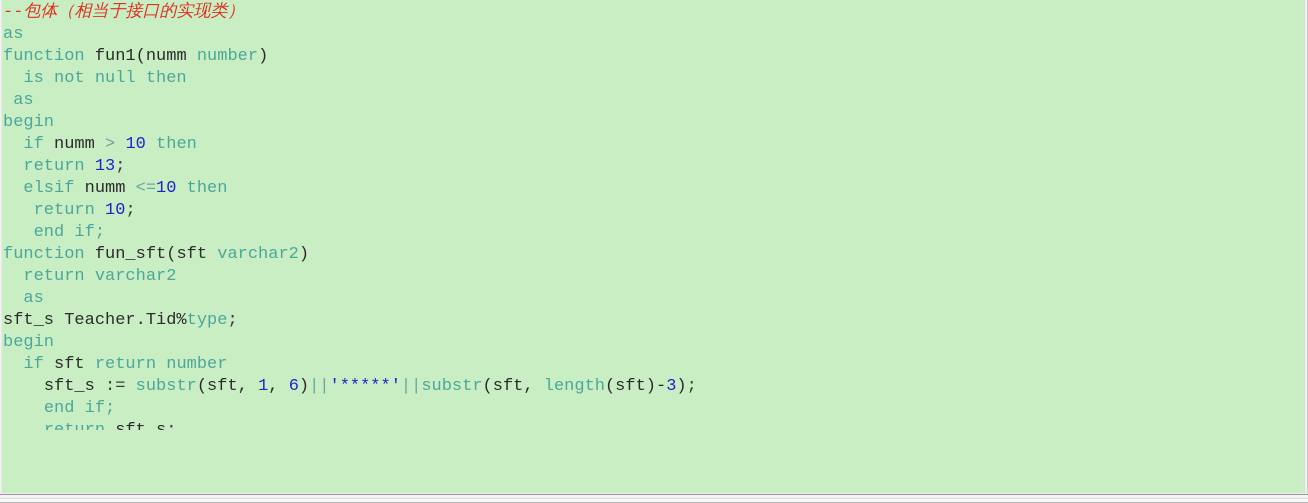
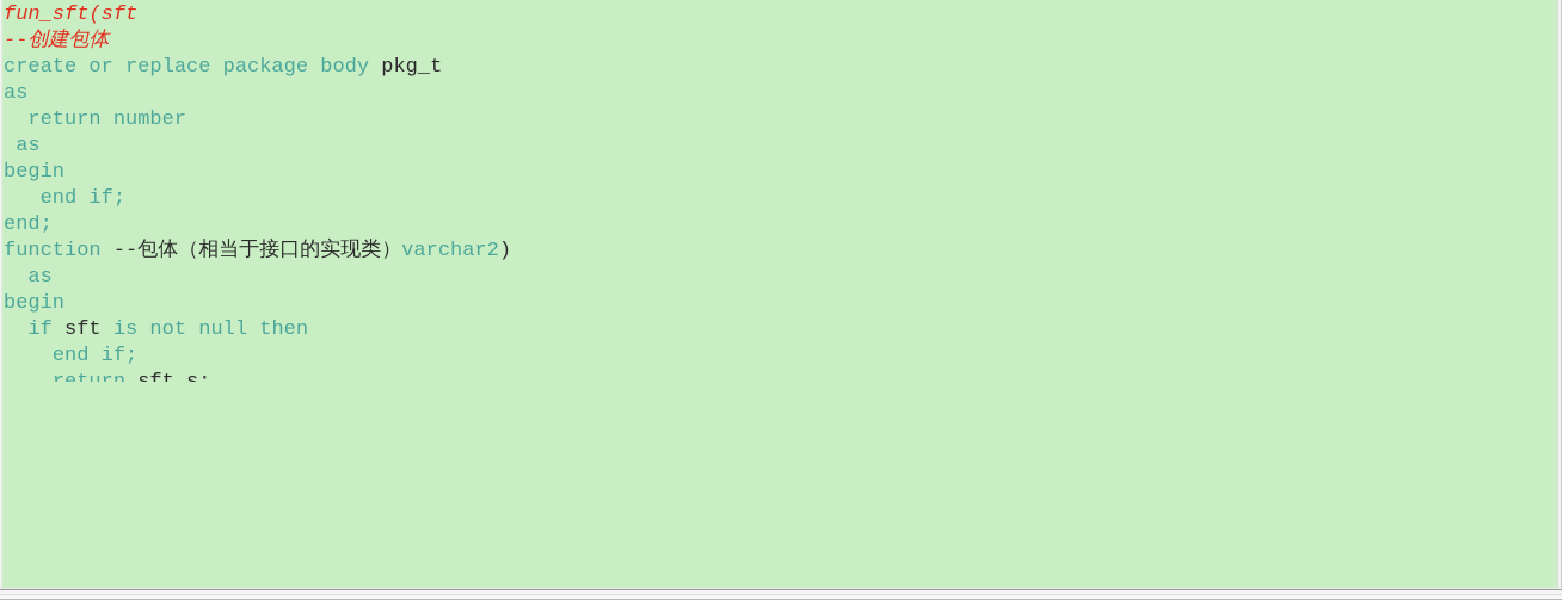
- --包体（相当于接口的实现类）
+ fun_sft(sft
+ --创建包体
+ create or replace package body pkg_t
  as
- function fun1(numm number)
- is not null then
+ return number
  as
  begin
- if numm > 10 then
- return 13;
- elsif numm <=10 then
- return 10;
  end if;
+ end;
- function fun_sft(sft varchar2)
+ function --包体（相当于接口的实现类）varchar2)
- return varchar2
  as
- sft_s Teacher.Tid%type;
  begin
- if sft return number
+ if sft is not null then
- sft_s := substr(sft, 1, 6)||'*****'||substr(sft, length(sft)-3);
  end if;
